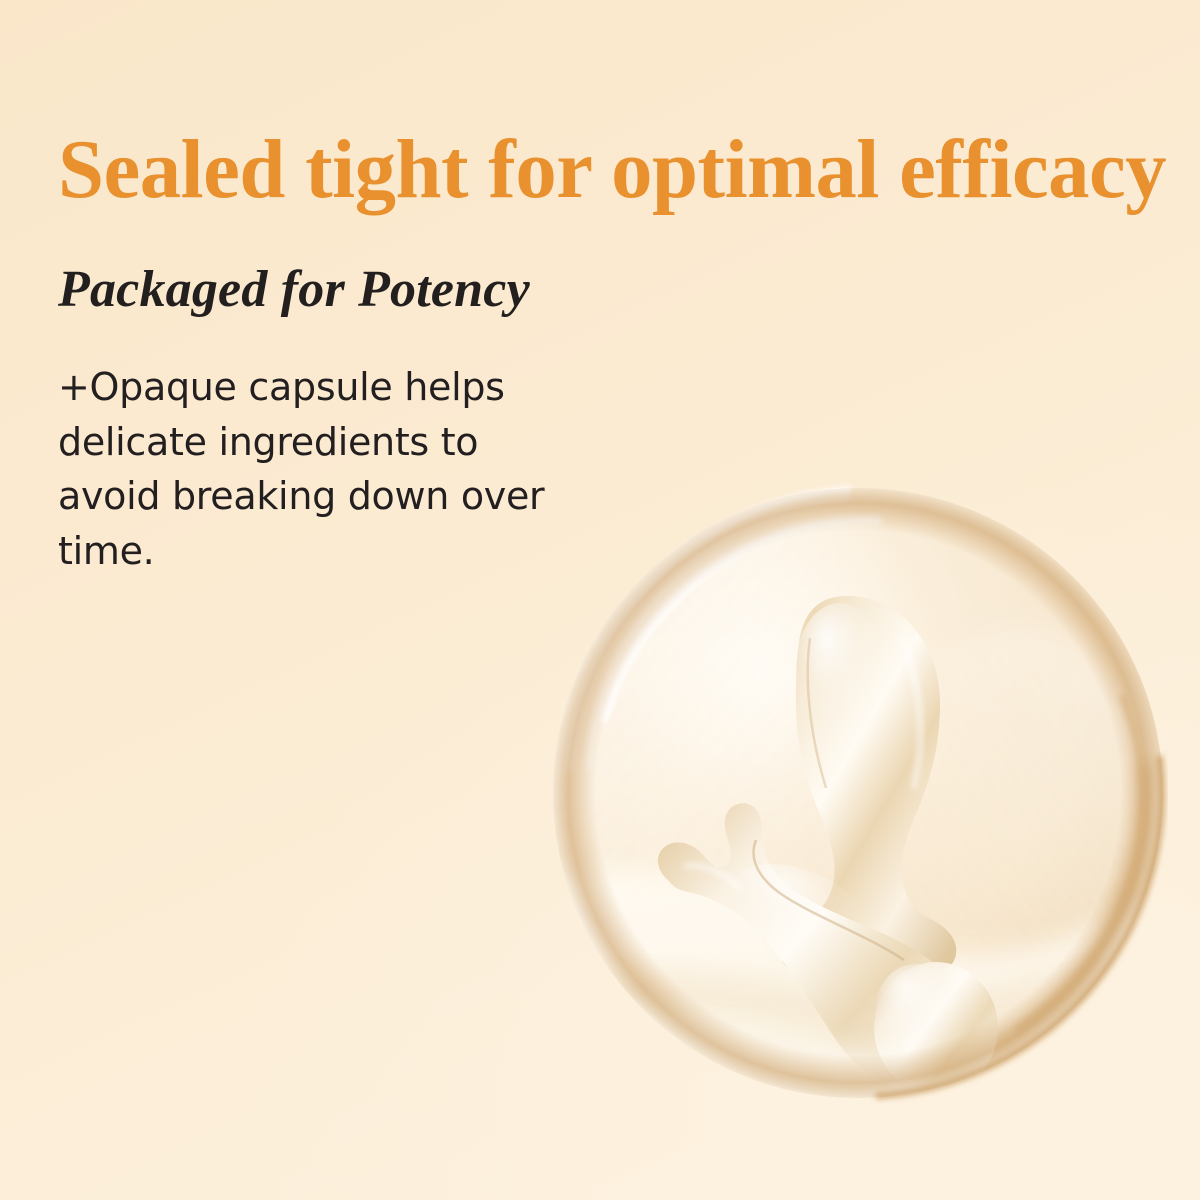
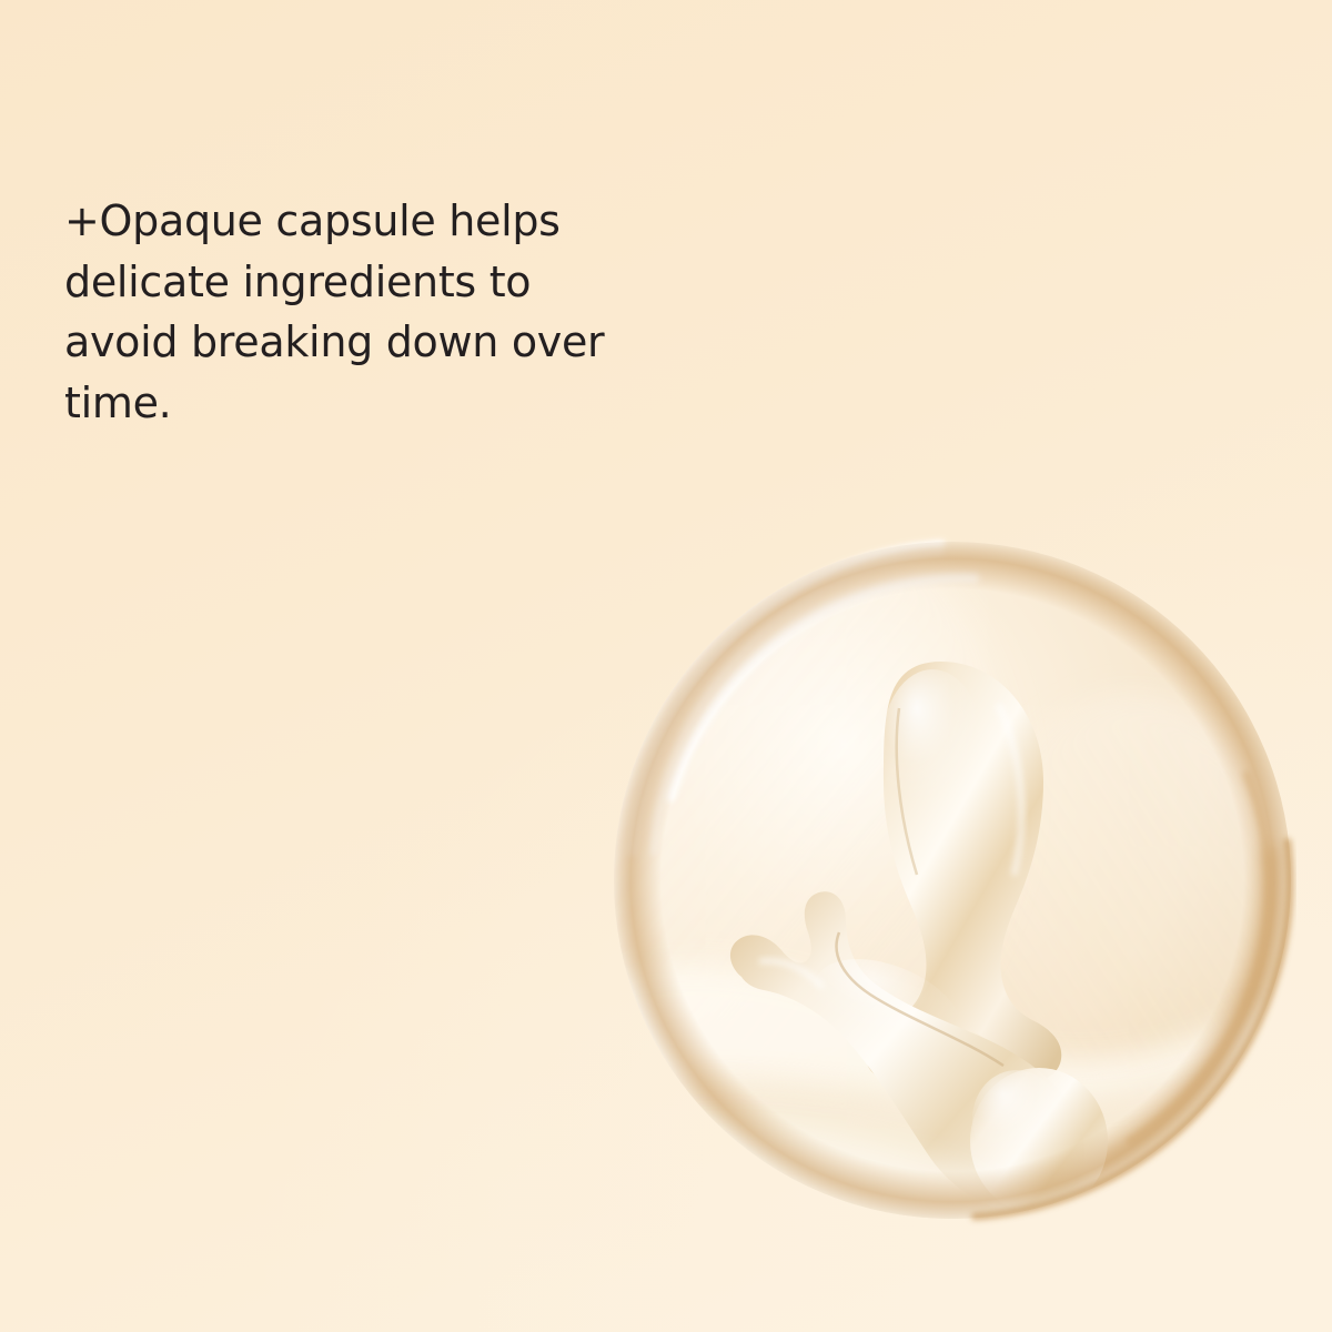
- Sealed tight for optimal efficacy
- Packaged for Potency
  +Opaque capsule helps delicate ingredients to avoid breaking down over time.
